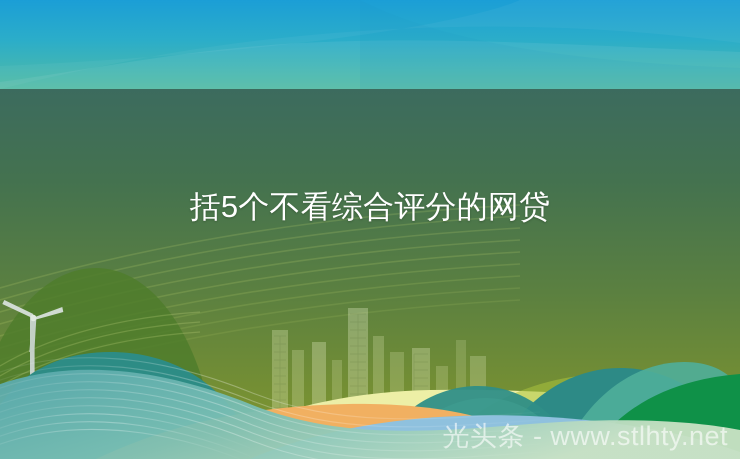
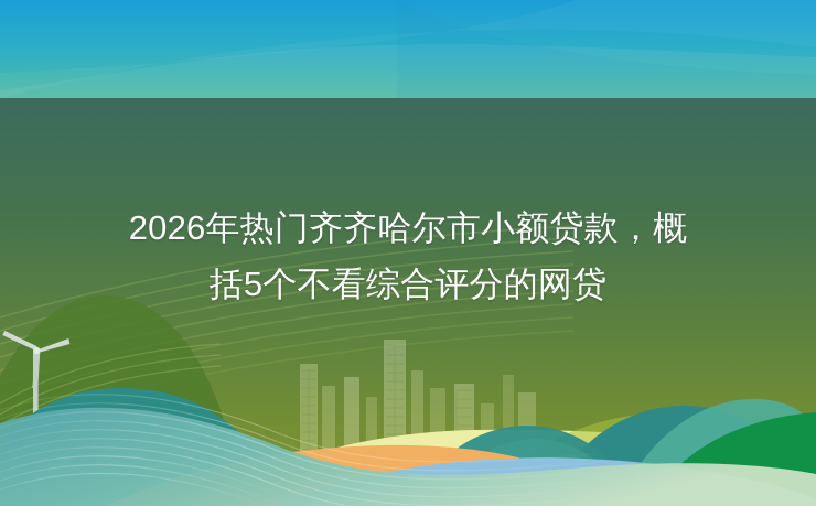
+ 2026年热门齐齐哈尔市小额贷款，概
  括5个不看综合评分的网贷
- 光头条 - www.stlhty.net
